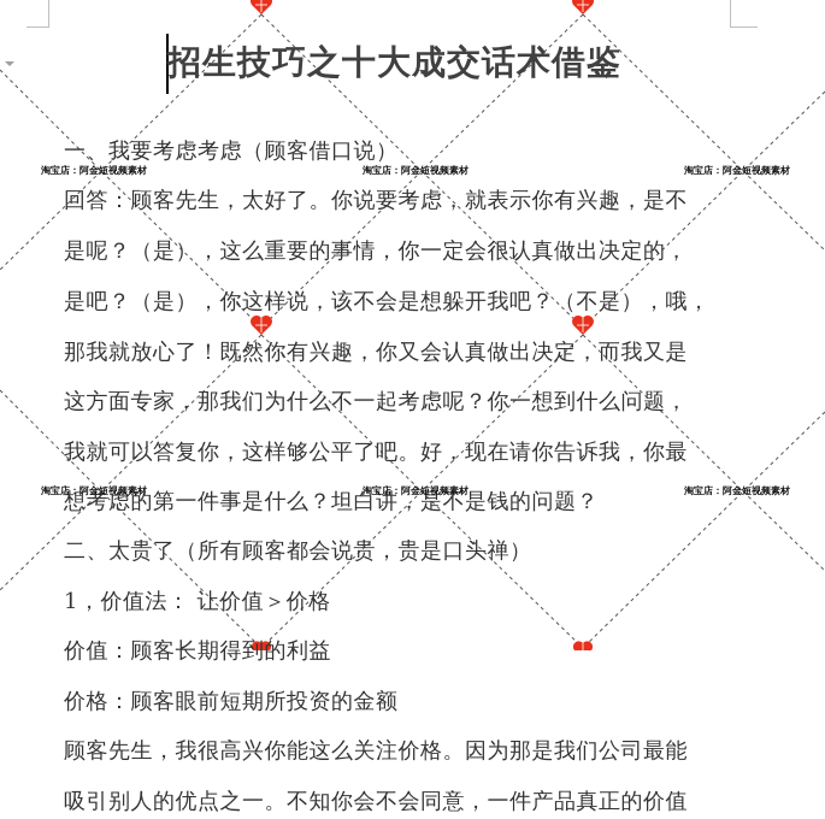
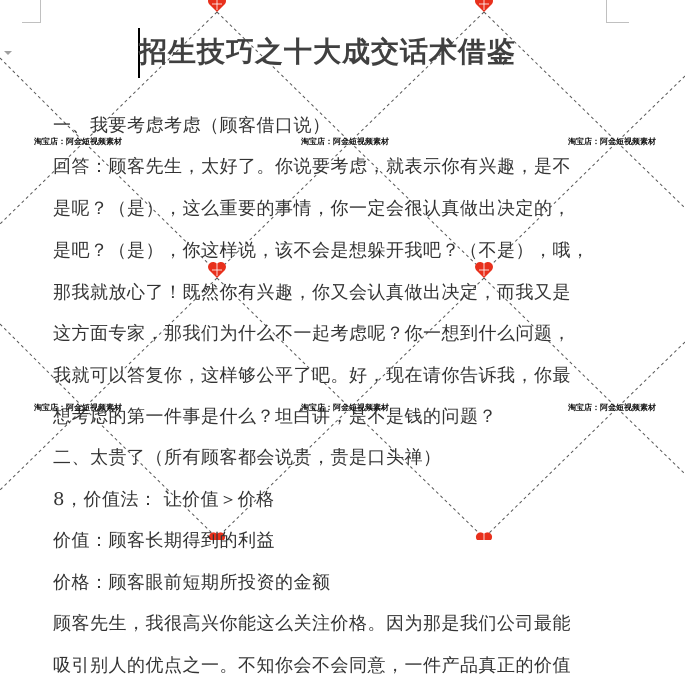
  招生技巧之十大成交话术借鉴
  一、我要考虑考虑（顾客借口说）
  回答：顾客先生，太好了。你说要考虑，就表示你有兴趣，是不
  是呢？（是），这么重要的事情，你一定会很认真做出决定的，
  是吧？（是），你这样说，该不会是想躲开我吧？（不是），哦，
  那我就放心了！既然你有兴趣，你又会认真做出决定，而我又是
  这方面专家，那我们为什么不一起考虑呢？你一想到什么问题，
  我就可以答复你，这样够公平了吧。好，现在请你告诉我，你最
  想考虑的第一件事是什么？坦白讲，是不是钱的问题？
  二、太贵了（所有顾客都会说贵，贵是口头禅）
- 1，价值法： 让价值＞价格
+ 8，价值法： 让价值＞价格
  价值：顾客长期得到的利益
  价格：顾客眼前短期所投资的金额
  顾客先生，我很高兴你能这么关注价格。因为那是我们公司最能
  吸引别人的优点之一。不知你会不会同意，一件产品真正的价值
  淘宝店：阿金短视频素材
  淘宝店：阿金短视频素材
  淘宝店：阿金短视频素材
  淘宝店：阿金短视频素材
  淘宝店：阿金短视频素材
  淘宝店：阿金短视频素材
